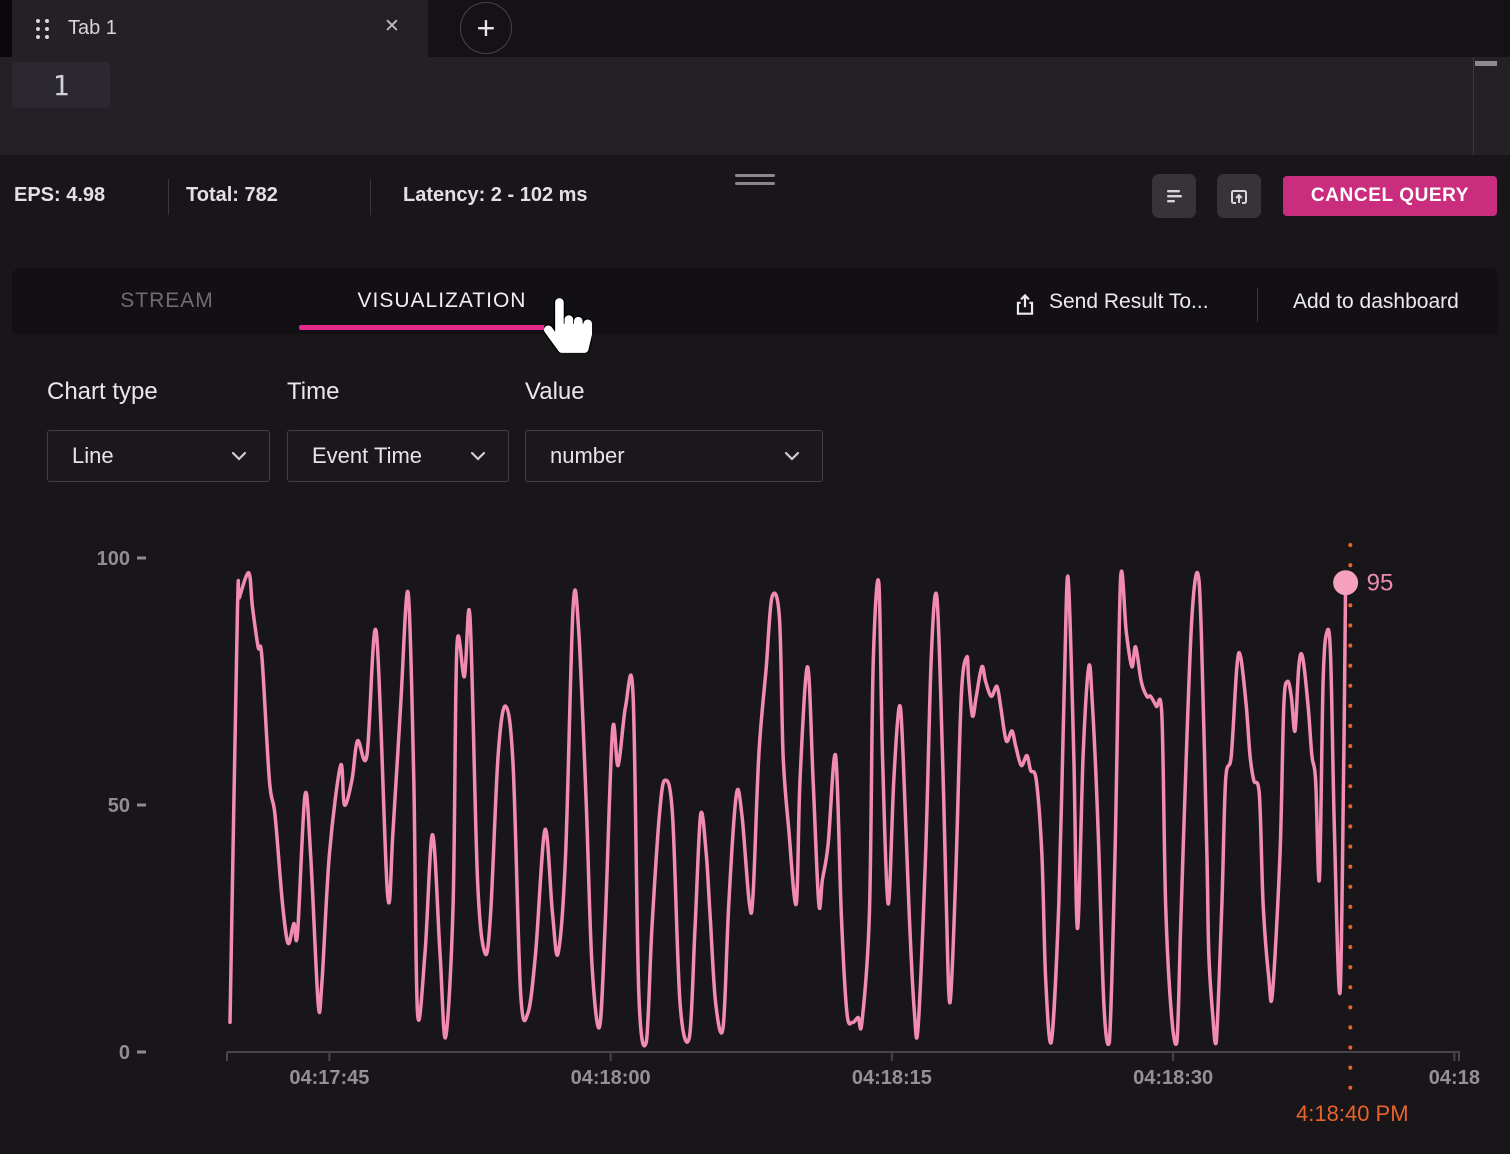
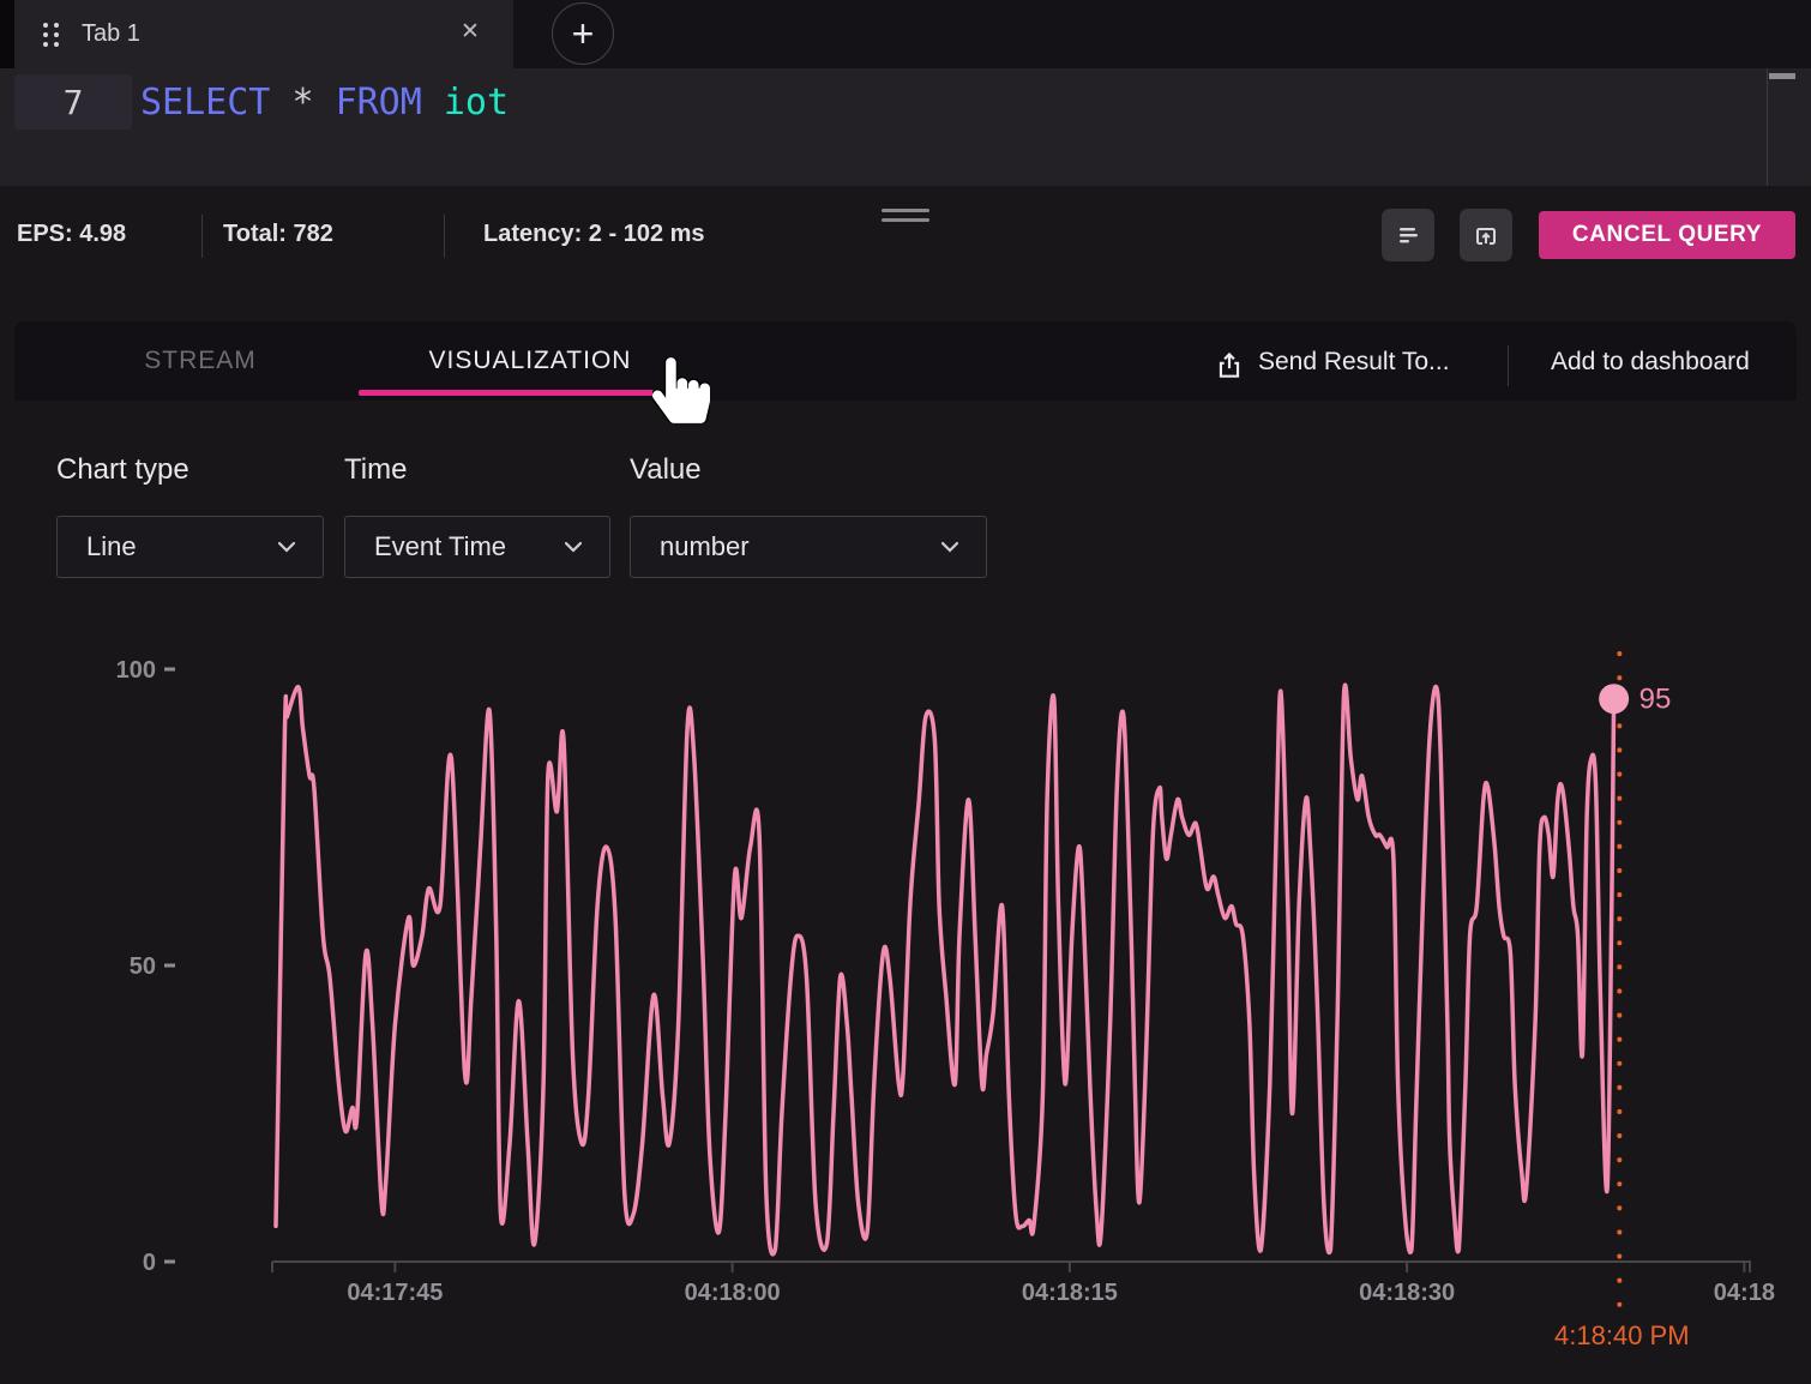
  Tab 1
  ✕
  +
- 1
+ 7
+ SELECT * FROM iot
  EPS: 4.98
  Total: 782
  Latency: 2 - 102 ms
  CANCEL QUERY
  STREAM
  VISUALIZATION
  Send Result To...
  Add to dashboard
  Chart type
  Time
  Value
  Line
  Event Time
  number
  04:17:45
  04:18:00
  04:18:15
  04:18:30
  04:18
  0
  50
  100
  95
  4:18:40 PM
